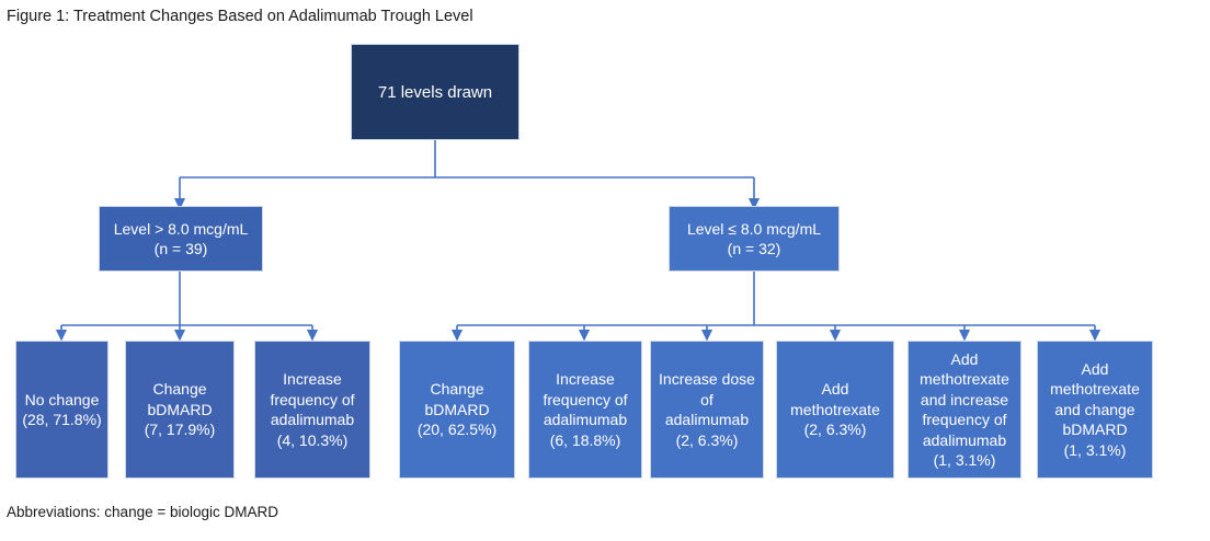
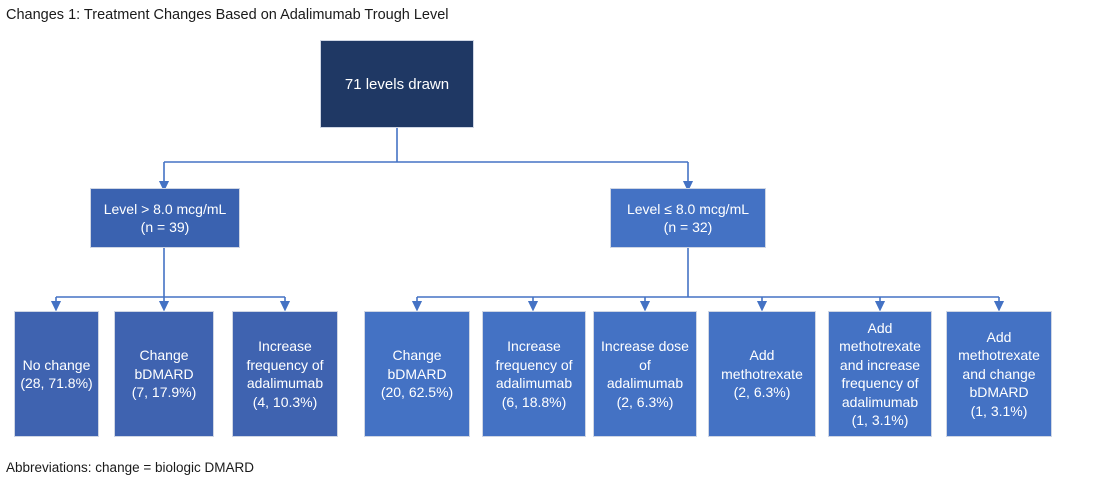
- Figure 1: Treatment Changes Based on Adalimumab Trough Level
+ Changes 1: Treatment Changes Based on Adalimumab Trough Level
  71 levels drawn
  Level > 8.0 mcg/mL
  (n = 39)
  Level ≤ 8.0 mcg/mL
  (n = 32)
  No change
  (28, 71.8%)
  Change
  bDMARD
  (7, 17.9%)
  Increase
  frequency of
  adalimumab
  (4, 10.3%)
  Change
  bDMARD
  (20, 62.5%)
  Increase
  frequency of
  adalimumab
  (6, 18.8%)
  Increase dose
  of
  adalimumab
  (2, 6.3%)
  Add
  methotrexate
  (2, 6.3%)
  Add
  methotrexate
  and increase
  frequency of
  adalimumab
  (1, 3.1%)
  Add
  methotrexate
  and change
  bDMARD
  (1, 3.1%)
  Abbreviations: change = biologic DMARD
